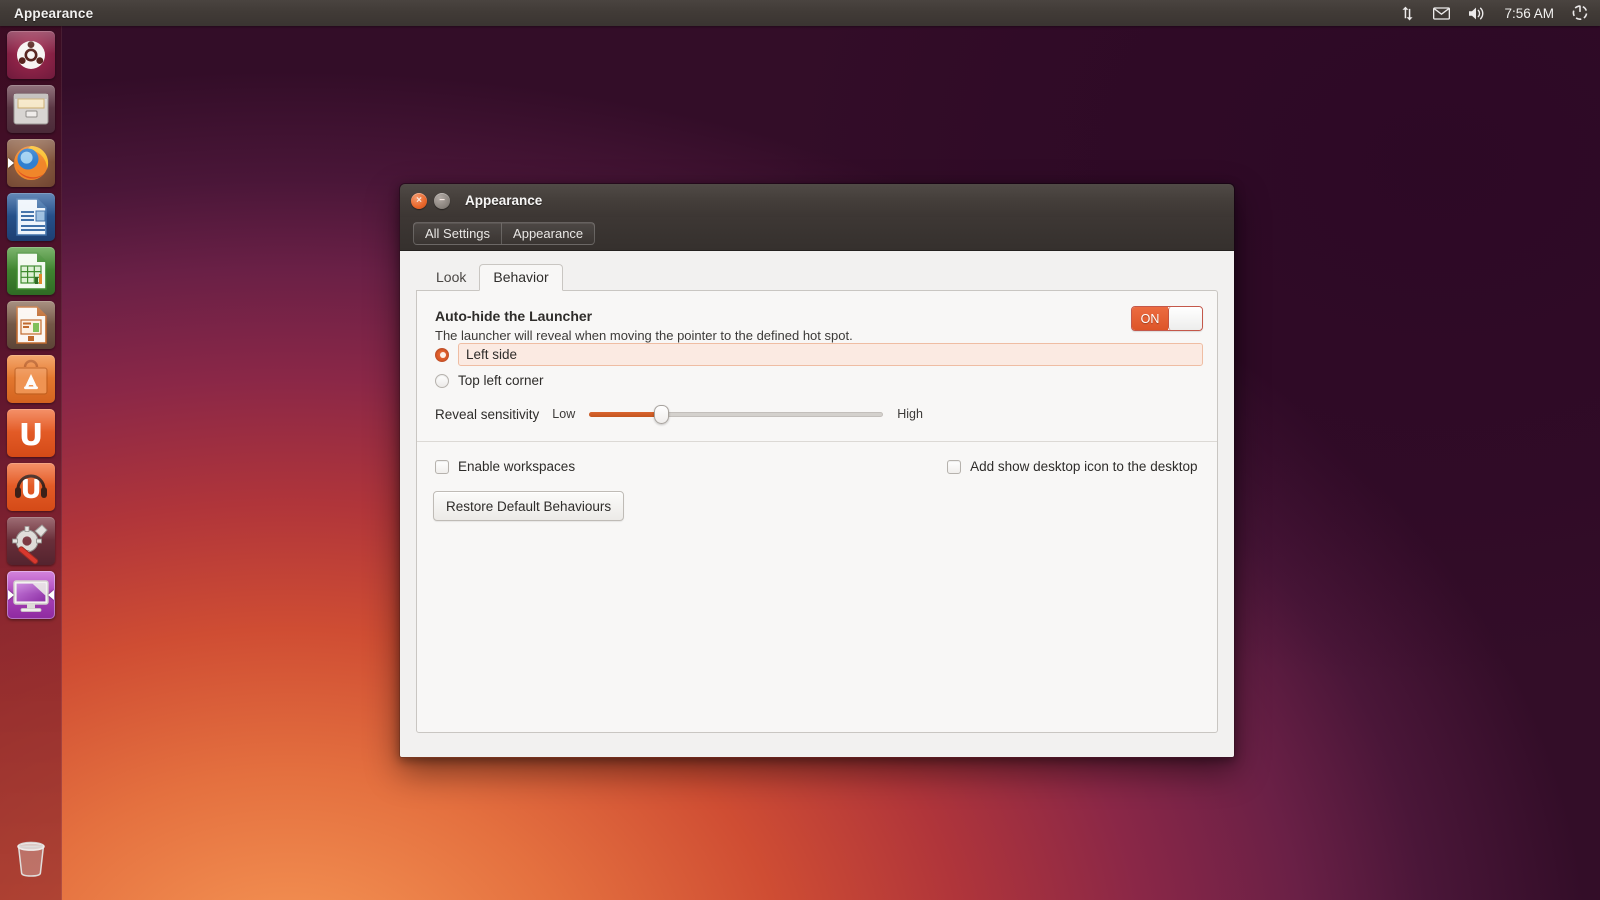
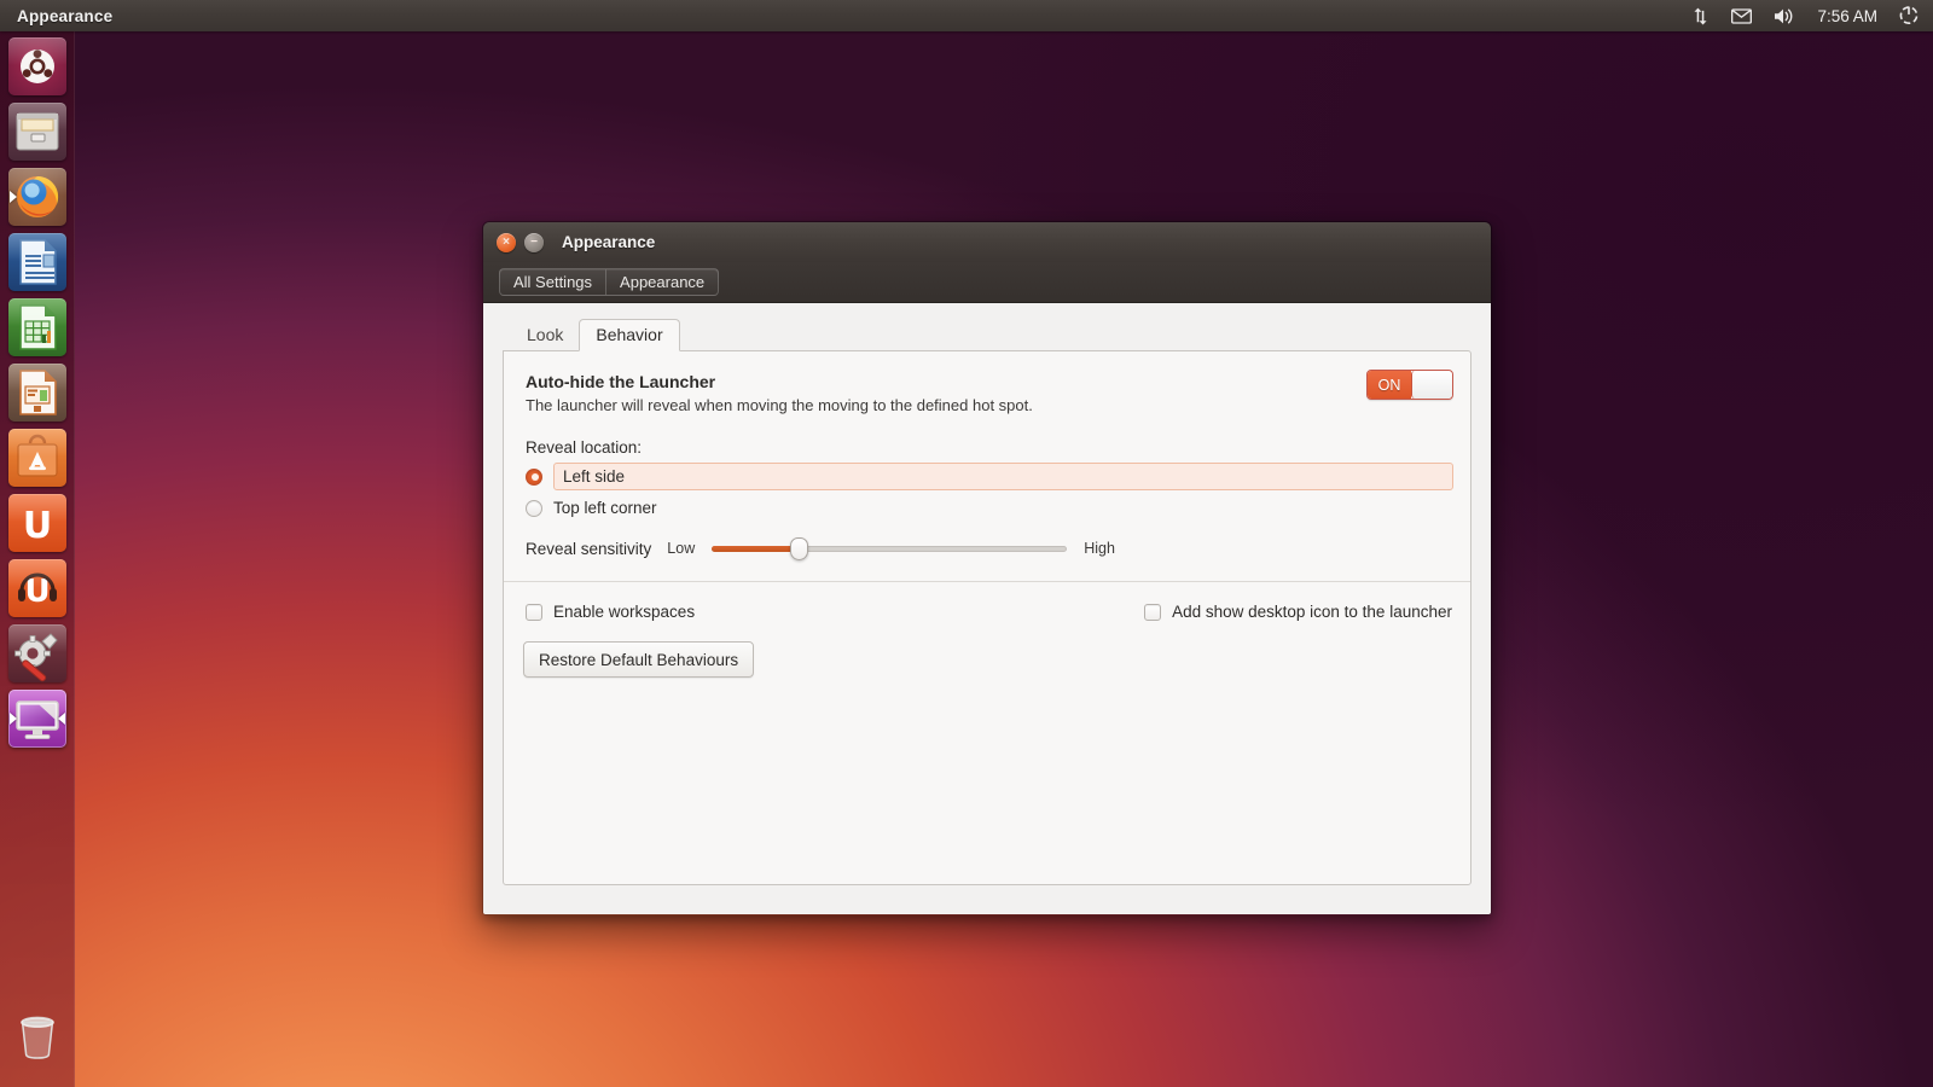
  Appearance
  7:56 AM
  U
  U
  ×
  −
  Appearance
  All Settings
  Appearance
  Look
  Behavior
  Auto-hide the Launcher
- The launcher will reveal when moving the pointer to the defined hot spot.
+ The launcher will reveal when moving the moving to the defined hot spot.
  ON
+ Reveal location:
  Left side
  Top left corner
  Reveal sensitivity
  Low
  High
  Enable workspaces
- Add show desktop icon to the desktop
+ Add show desktop icon to the launcher
  Restore Default Behaviours
